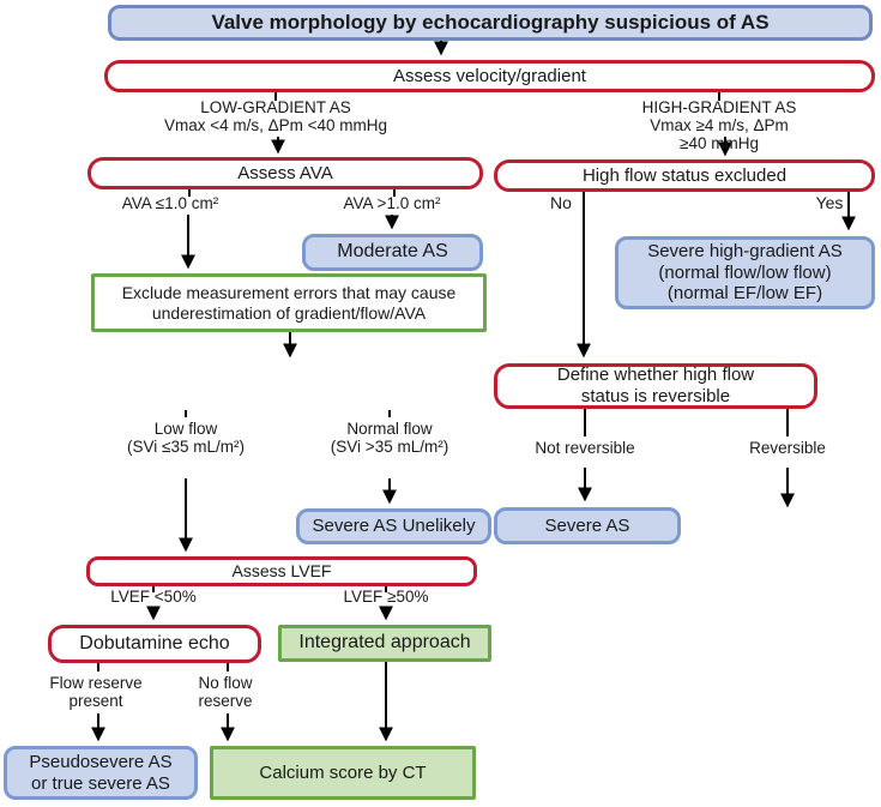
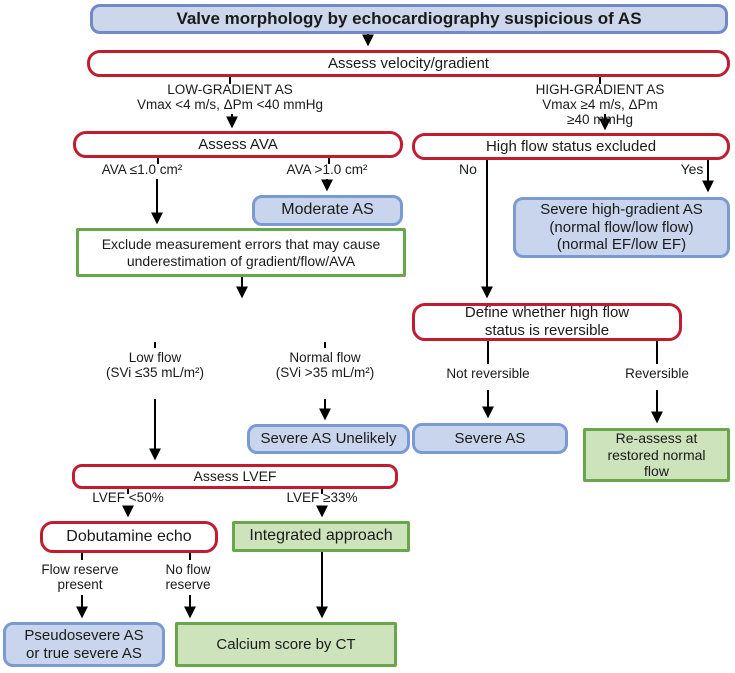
  Valve morphology by echocardiography suspicious of AS
  Assess velocity/gradient
  Assess AVA
  High flow status excluded
  Moderate AS
  Severe high-gradient AS
  (normal flow/low flow)
  (normal EF/low EF)
  Exclude measurement errors that may cause
  underestimation of gradient/flow/AVA
  Define whether high flow
  status is reversible
  Severe AS Unelikely
  Severe AS
+ Re-assess at
+ restored normal
+ flow
  Assess LVEF
  Dobutamine echo
  Integrated approach
  Pseudosevere AS
  or true severe AS
  Calcium score by CT
  LOW-GRADIENT AS
  Vmax <4 m/s, ΔPm <40 mmHg
  HIGH-GRADIENT AS
  Vmax ≥4 m/s, ΔPm ≥40 mmHg
  AVA ≤1.0 cm²
  AVA >1.0 cm²
  No
  Yes
  Low flow
  (SVi ≤35 mL/m²)
  Normal flow
  (SVi >35 mL/m²)
  Not reversible
  Reversible
  LVEF <50%
- LVEF ≥50%
+ LVEF ≥33%
  Flow reserve
  present
  No flow
  reserve
